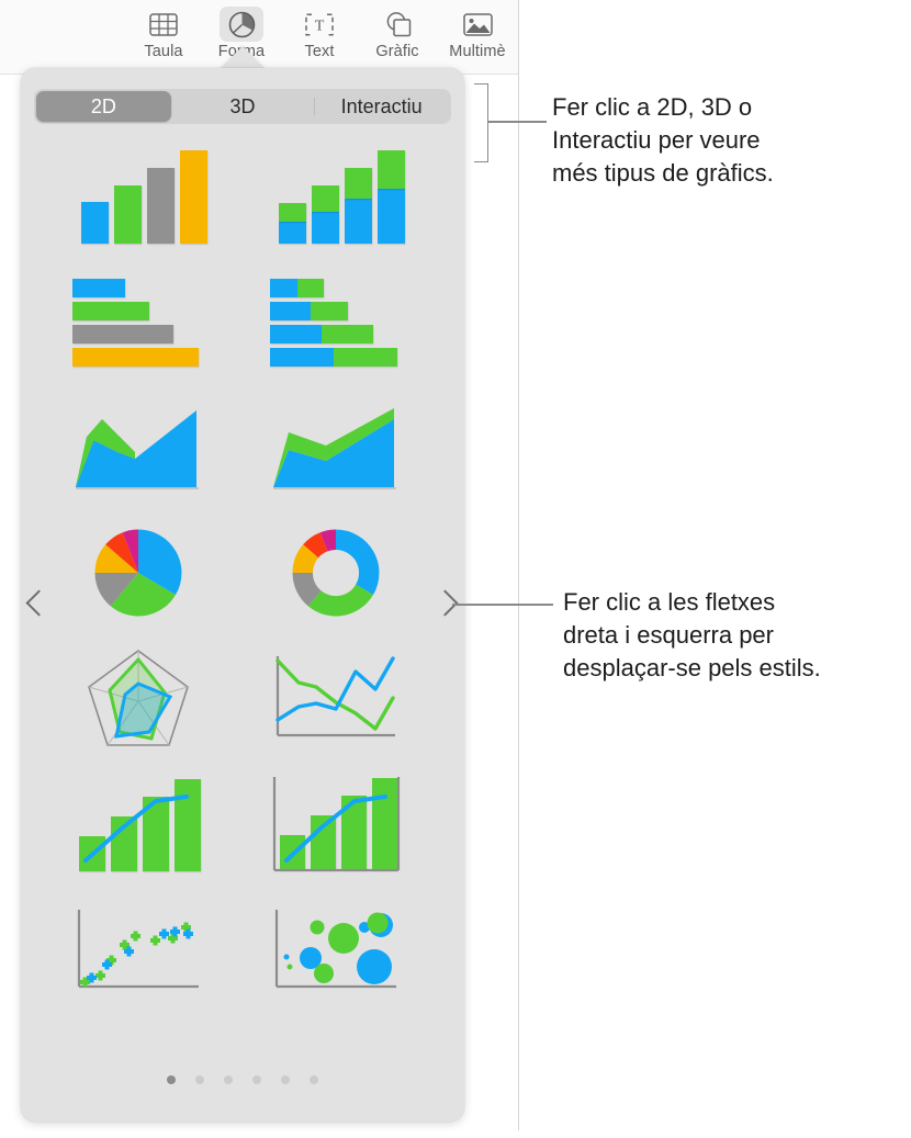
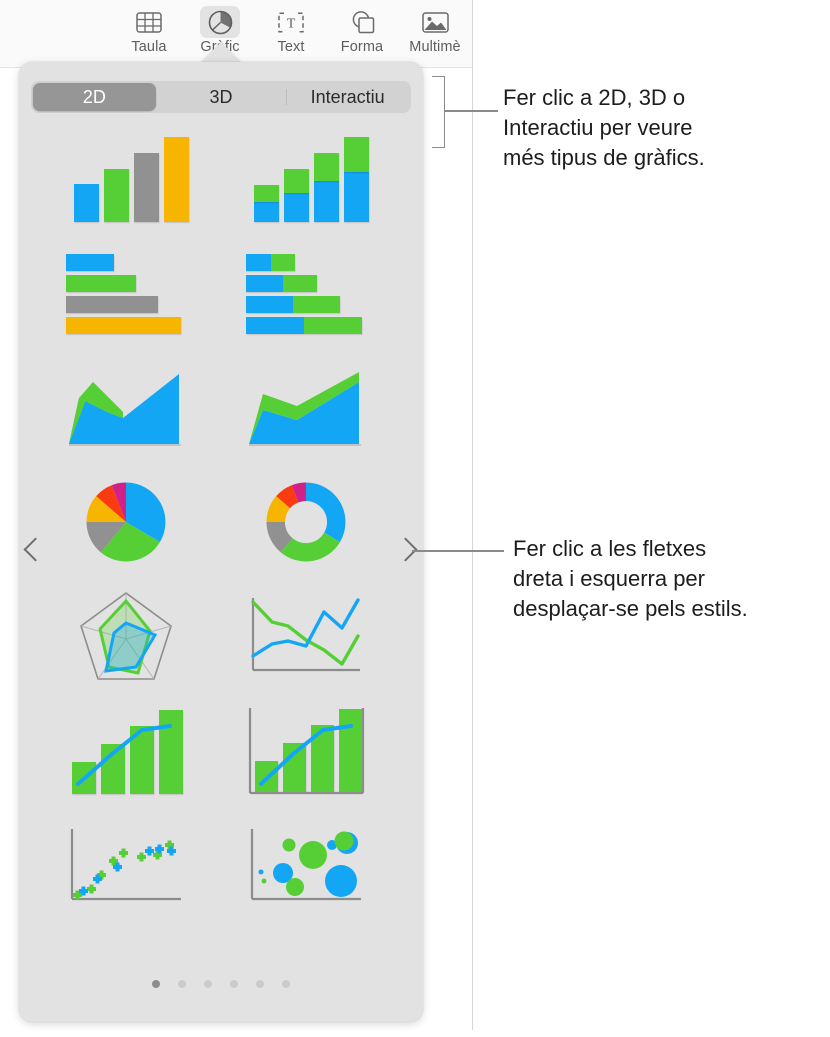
  Taula
- Forma
+ Gràfic
  T
  Text
- Gràfic
+ Forma
  Multimè
  2D
  3D
  Interactiu
  Fer clic a 2D, 3D o
  Interactiu per veure
  més tipus de gràfics.
  Fer clic a les fletxes
  dreta i esquerra per
  desplaçar-se pels estils.
